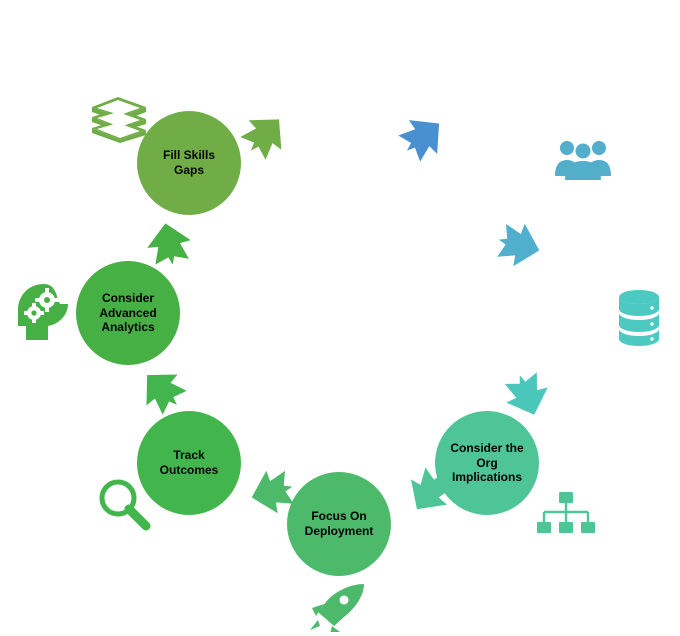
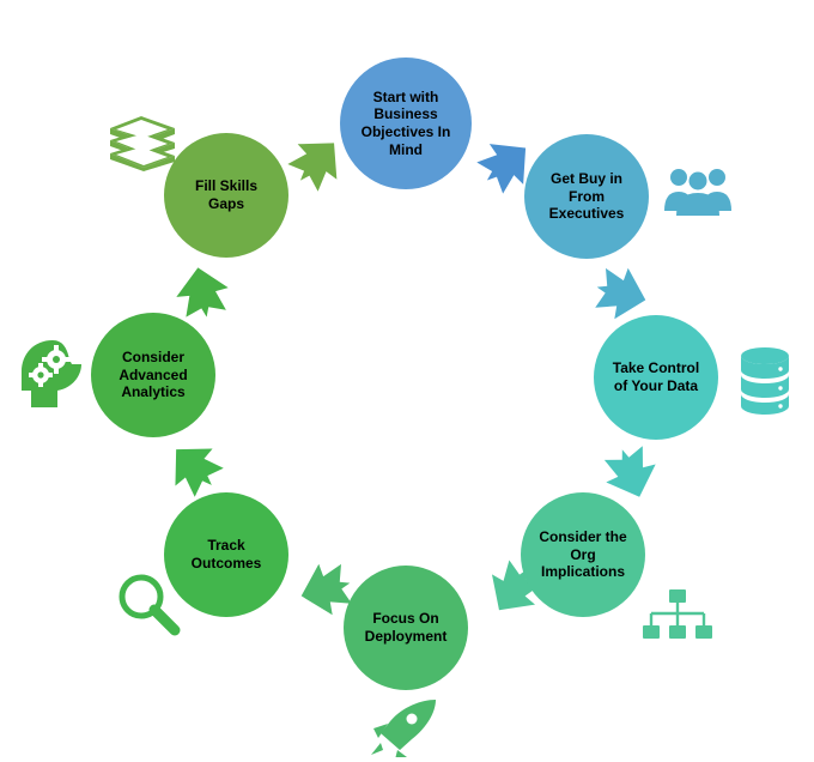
+ Start with
+ Business
+ Objectives In
+ Mind
+ Get Buy in
+ From
+ Executives
+ Take Control
+ of Your Data
  Consider the
  Org
  Implications
  Focus On
  Deployment
  Track
  Outcomes
  Consider
  Advanced
  Analytics
  Fill Skills
  Gaps
